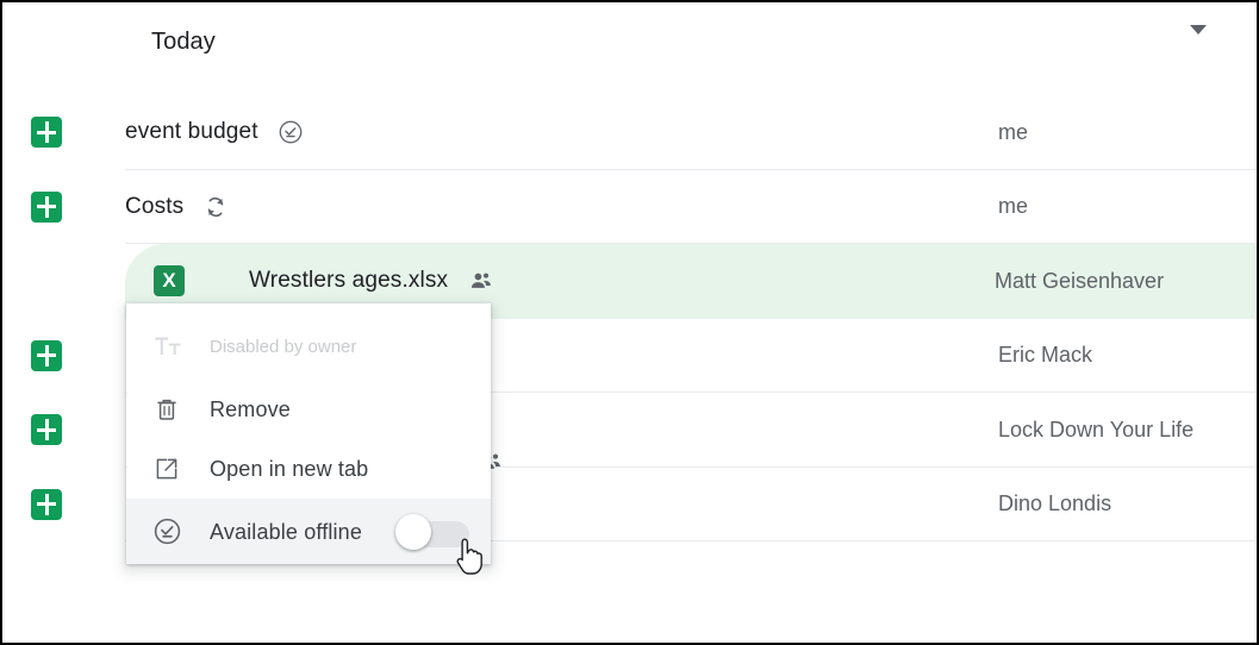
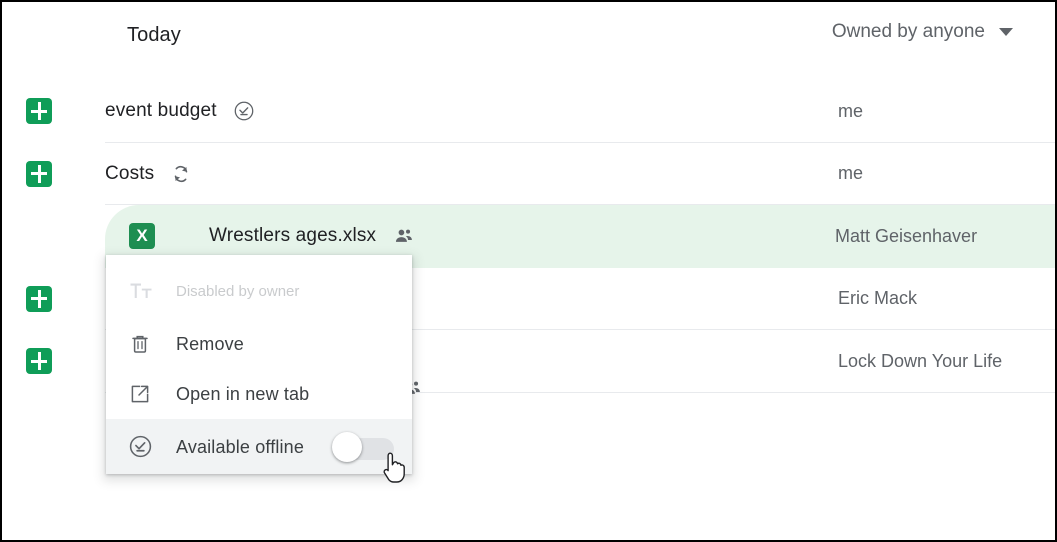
  Today
+ Owned by anyone
  event budget
  me
  Costs
  me
  X
  Wrestlers ages.xlsx
  Matt Geisenhaver
  Eric Mack
  Lock Down Your Life
- Dino Londis
  Disabled by owner
  Remove
  Open in new tab
  Available offline
